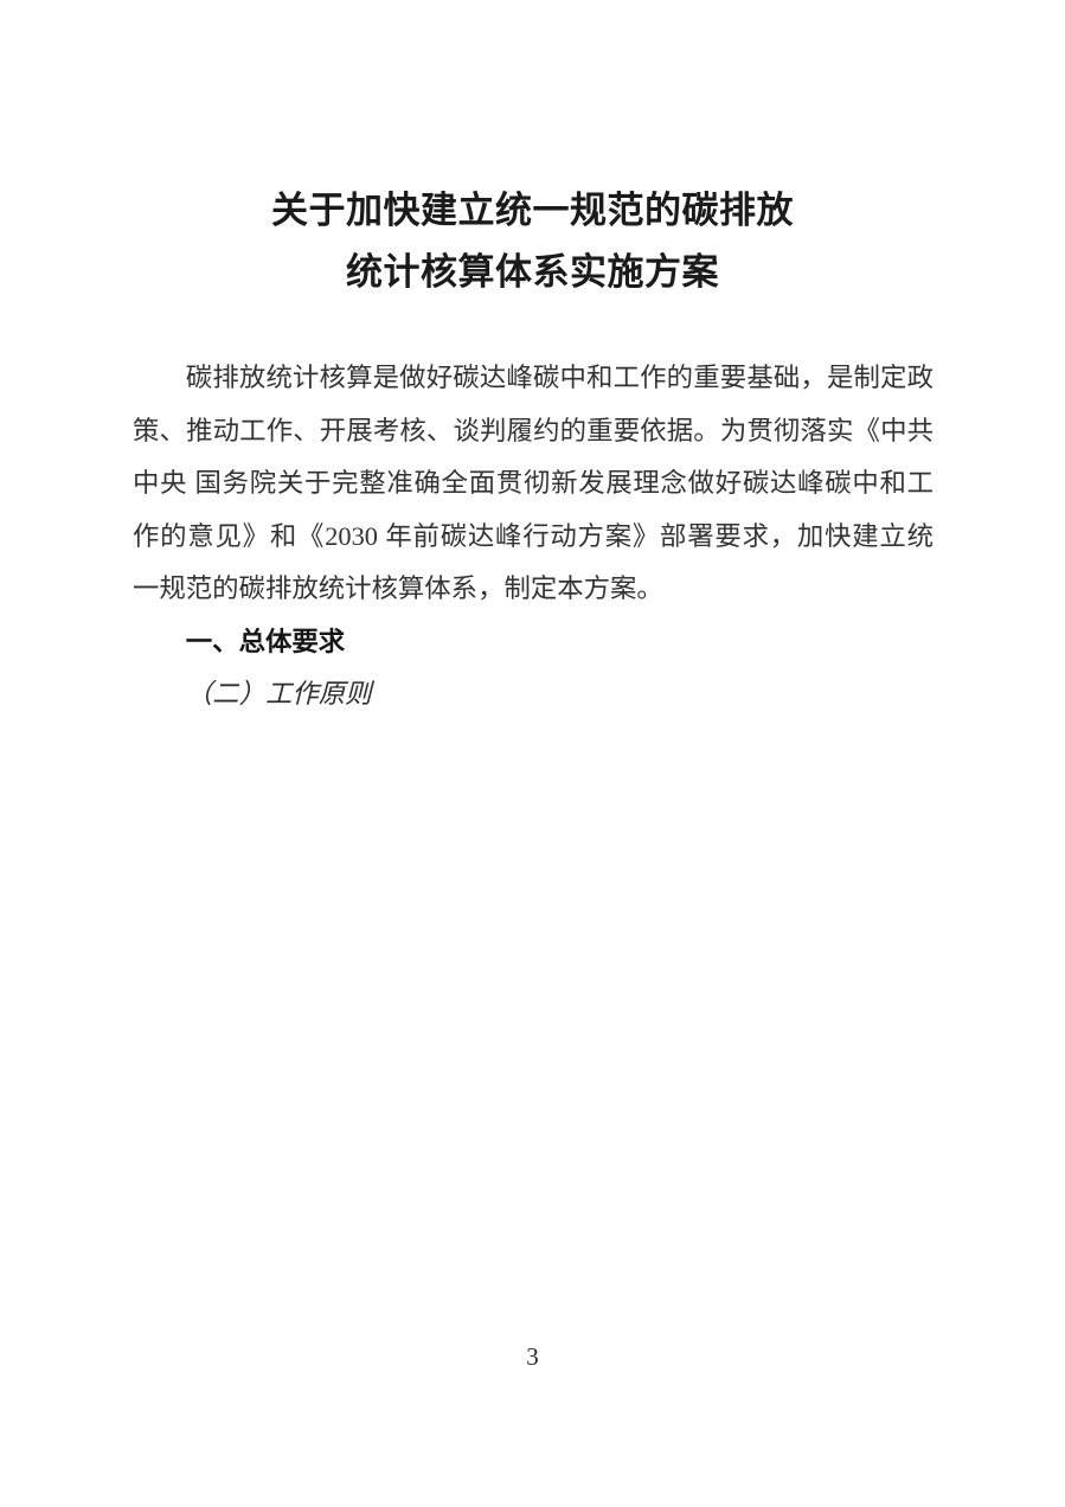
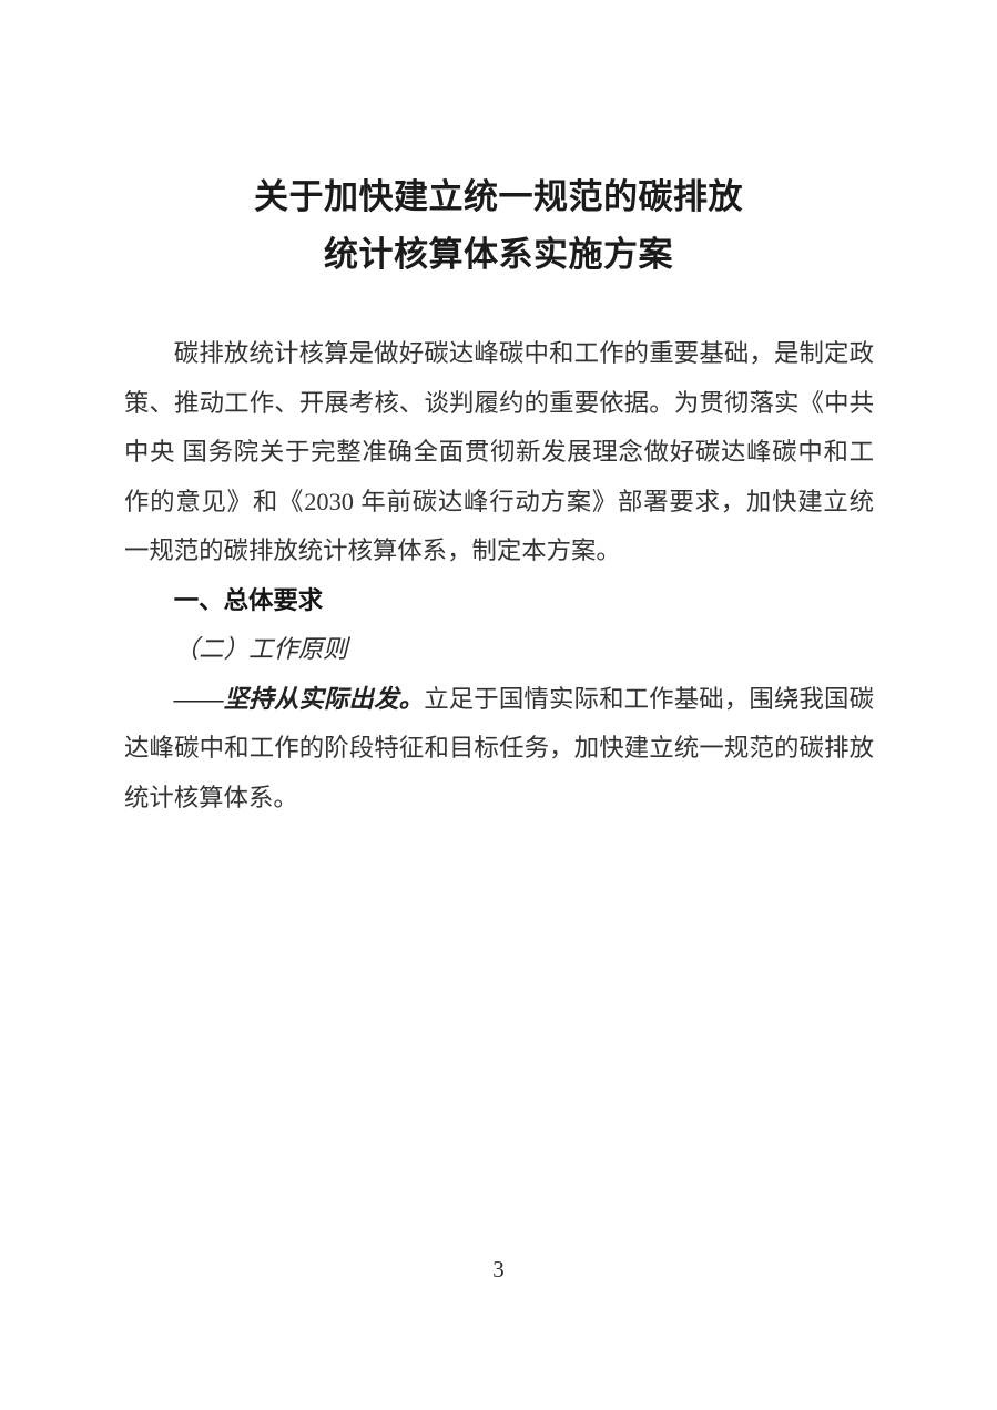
  关于加快建立统一规范的碳排放
  统计核算体系实施方案
  碳排放统计核算是做好碳达峰碳中和工作的重要基础，是制定政策、推动工作、开展考核、谈判履约的重要依据。为贯彻落实《中共中央 国务院关于完整准确全面贯彻新发展理念做好碳达峰碳中和工作的意见》和《2030 年前碳达峰行动方案》部署要求，加快建立统一规范的碳排放统计核算体系，制定本方案。
  一、总体要求
  （二）工作原则
+ ——坚持从实际出发。立足于国情实际和工作基础，围绕我国碳达峰碳中和工作的阶段特征和目标任务，加快建立统一规范的碳排放统计核算体系。
  3
